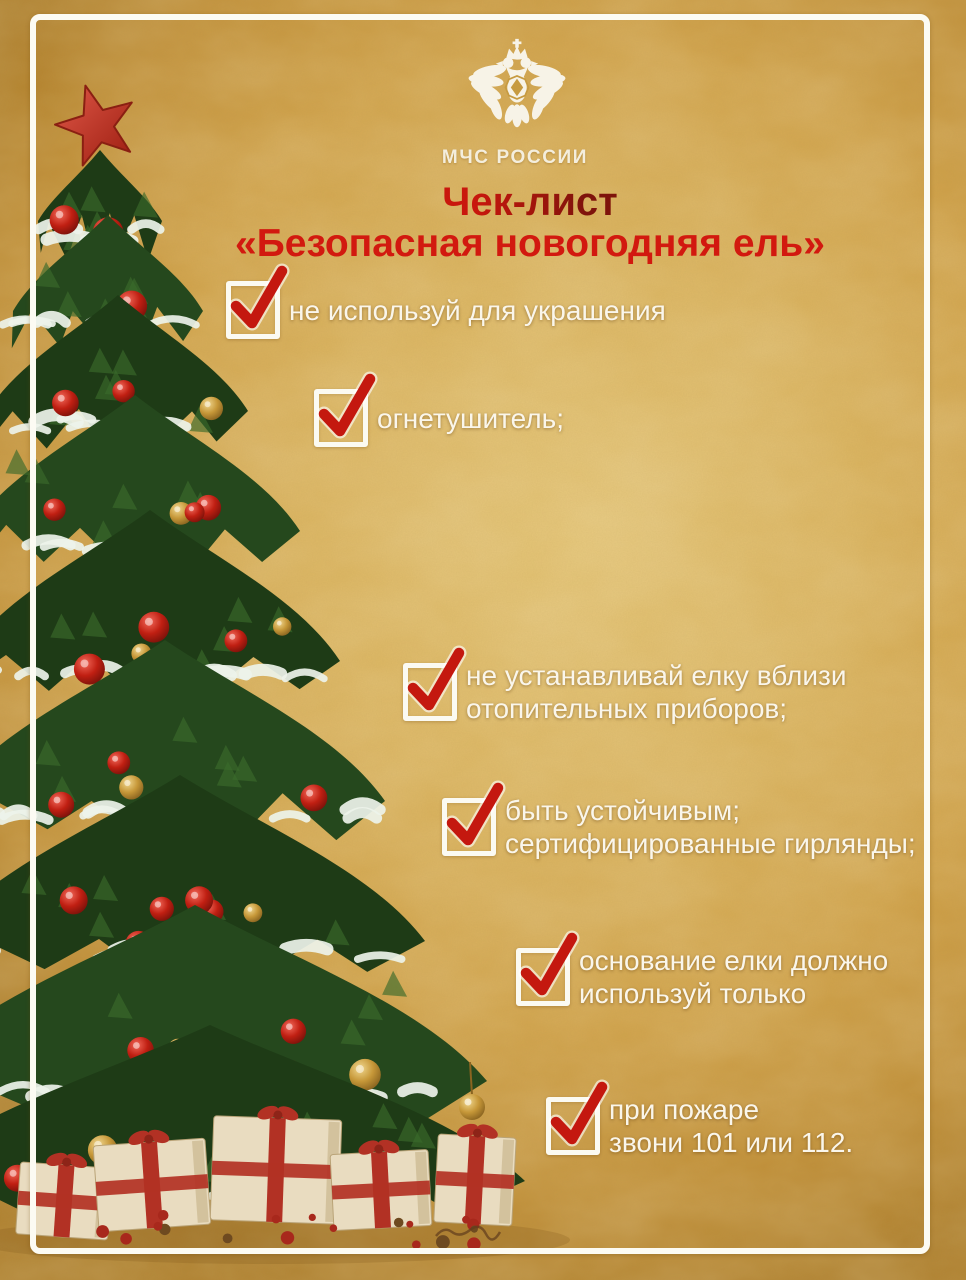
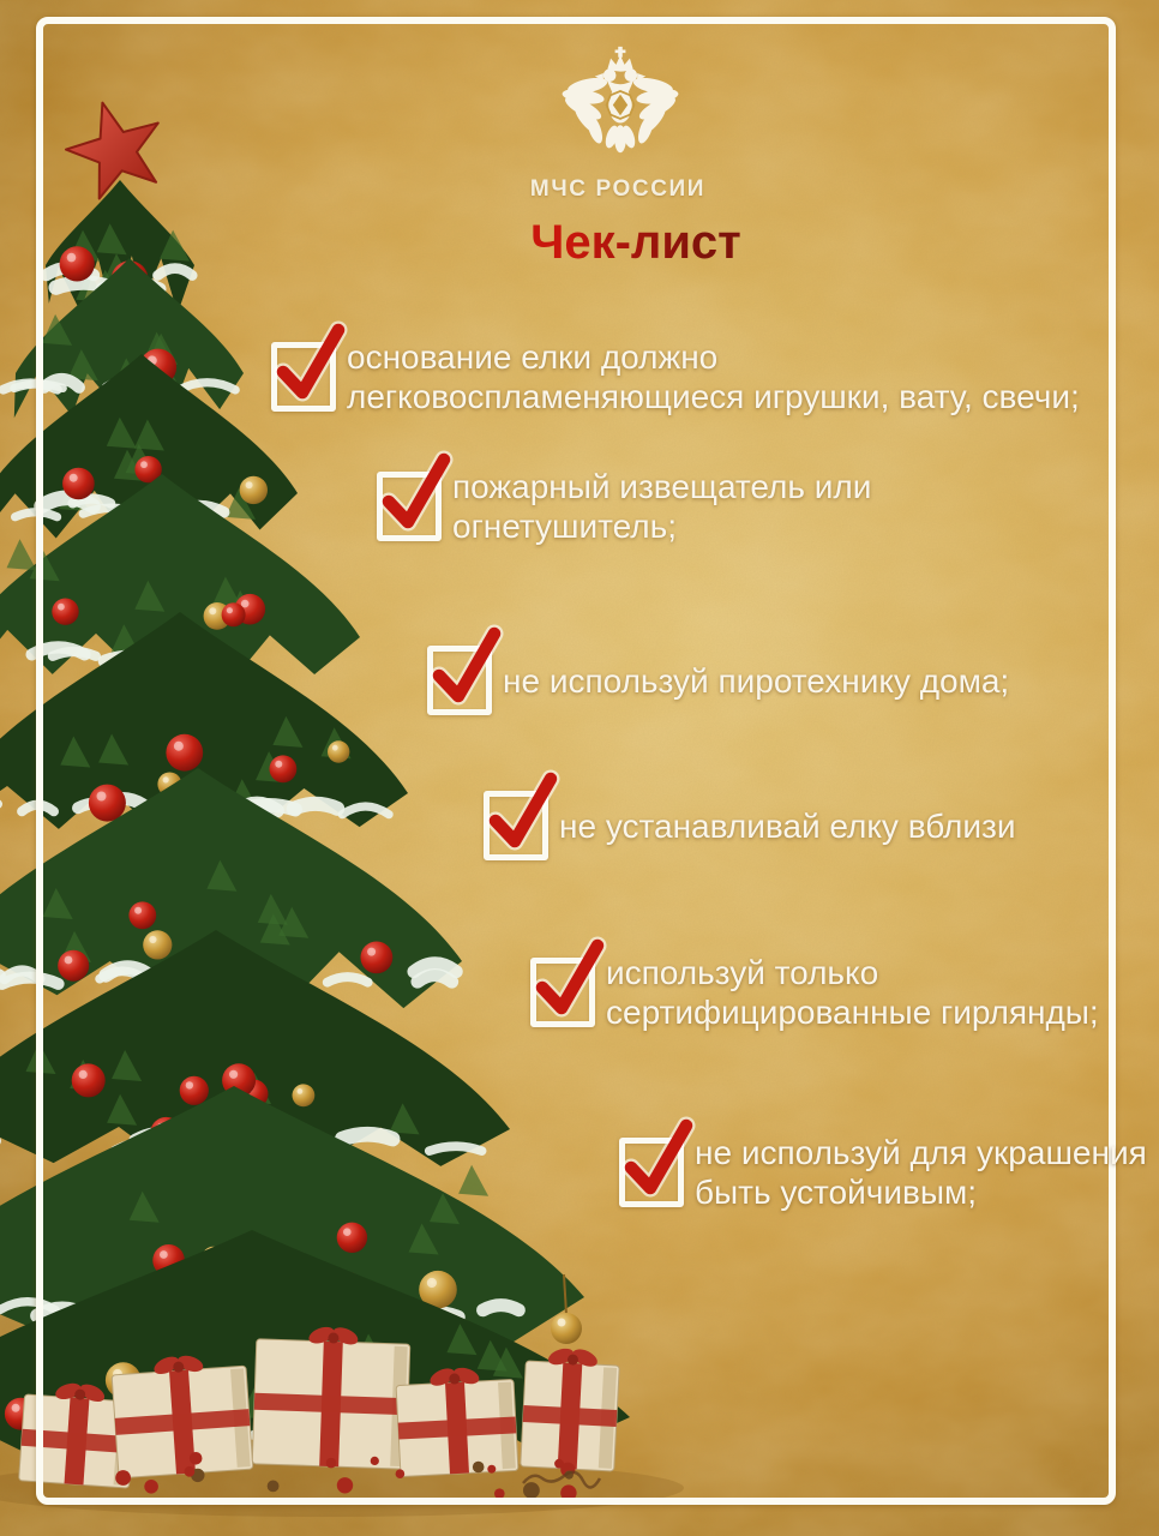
  МЧС РОССИИ
  Чек-лист
- «Безопасная новогодняя ель»
- не используй для украшения
+ основание елки должно
+ легковоспламеняющиеся игрушки, вату, свечи;
+ пожарный извещатель или
  огнетушитель;
+ не используй пиротехнику дома;
  не устанавливай елку вблизи
- отопительных приборов;
- быть устойчивым;
+ используй только
  сертифицированные гирлянды;
- основание елки должно
+ не используй для украшения
- используй только
+ быть устойчивым;
- при пожаре
- звони 101 или 112.
